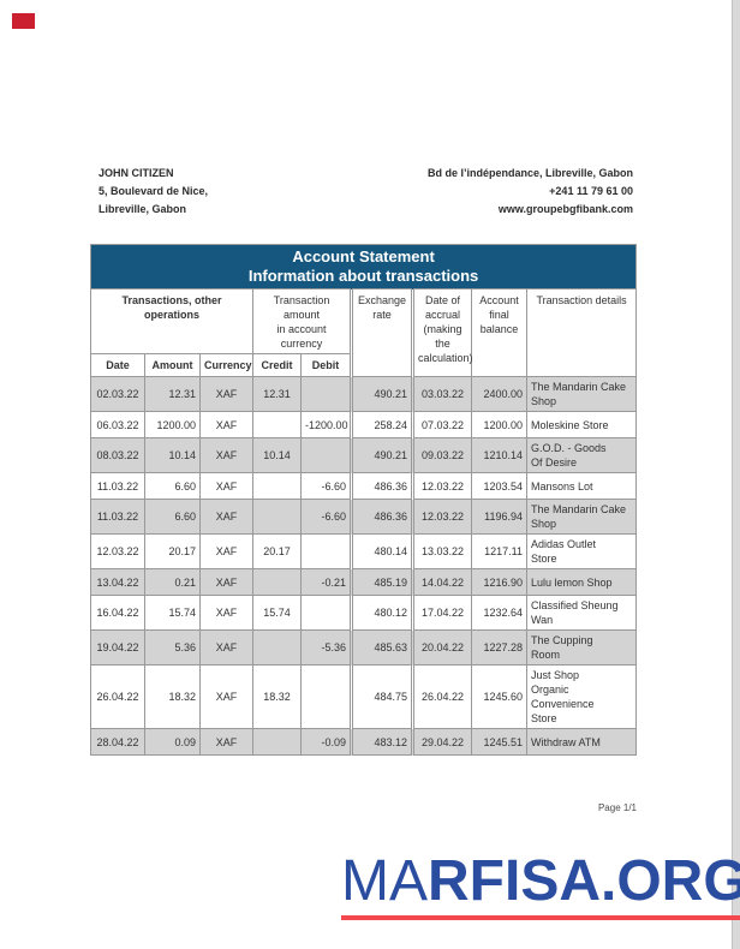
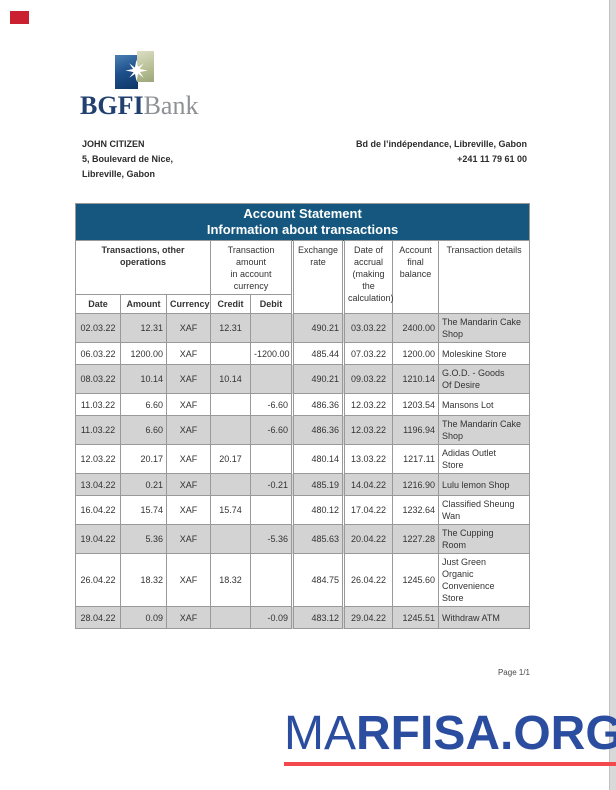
+ BGFIBank
  JOHN CITIZEN
  5, Boulevard de Nice,
  Libreville, Gabon
  Bd de l’indépendance, Libreville, Gabon
  +241 11 79 61 00
- www.groupebgfibank.com
  Account Statement Information about transactions
  Transactions, other operations	Transaction amount in account currency	Exchange rate	Date of accrual (making the calculation)	Account final balance	Transaction details
  Date	Amount	Currency	Credit	Debit
  02.03.22	12.31	XAF	12.31		490.21	03.03.22	2400.00	The Mandarin Cake Shop
- 06.03.22	1200.00	XAF		-1200.00	258.24	07.03.22	1200.00	Moleskine Store
+ 06.03.22	1200.00	XAF		-1200.00	485.44	07.03.22	1200.00	Moleskine Store
  08.03.22	10.14	XAF	10.14		490.21	09.03.22	1210.14	G.O.D. - Goods Of Desire
  11.03.22	6.60	XAF		-6.60	486.36	12.03.22	1203.54	Mansons Lot
  11.03.22	6.60	XAF		-6.60	486.36	12.03.22	1196.94	The Mandarin Cake Shop
  12.03.22	20.17	XAF	20.17		480.14	13.03.22	1217.11	Adidas Outlet Store
  13.04.22	0.21	XAF		-0.21	485.19	14.04.22	1216.90	Lulu lemon Shop
  16.04.22	15.74	XAF	15.74		480.12	17.04.22	1232.64	Classified Sheung Wan
  19.04.22	5.36	XAF		-5.36	485.63	20.04.22	1227.28	The Cupping Room
- 26.04.22	18.32	XAF	18.32		484.75	26.04.22	1245.60	Just Shop Organic Convenience Store
+ 26.04.22	18.32	XAF	18.32		484.75	26.04.22	1245.60	Just Green Organic Convenience Store
  28.04.22	0.09	XAF		-0.09	483.12	29.04.22	1245.51	Withdraw ATM
  Page 1/1
  MARFISA.ORG
